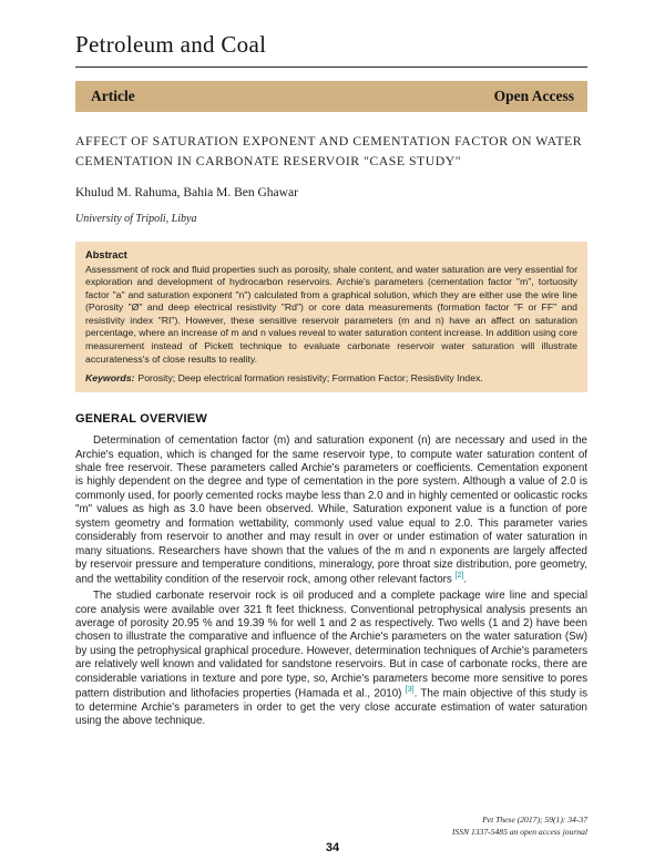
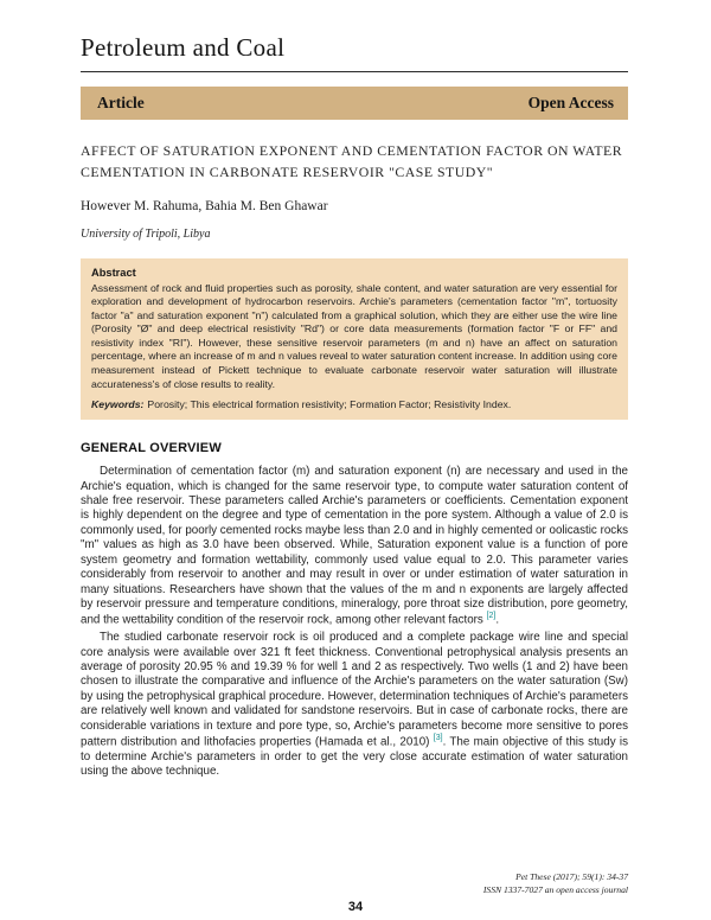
  Petroleum and Coal
  Article
  Open Access
  AFFECT OF SATURATION EXPONENT AND CEMENTATION FACTOR ON WATER CEMENTATION IN CARBONATE RESERVOIR "CASE STUDY"
- Khulud M. Rahuma, Bahia M. Ben Ghawar
+ However M. Rahuma, Bahia M. Ben Ghawar
  University of Tripoli, Libya
  Abstract
  Assessment of rock and fluid properties such as porosity, shale content, and water saturation are very essential for exploration and development of hydrocarbon reservoirs. Archie's parameters (cementation factor "m", tortuosity factor "a" and saturation exponent "n") calculated from a graphical solution, which they are either use the wire line (Porosity "Ø" and deep electrical resistivity "Rd") or core data measurements (formation factor "F or FF" and resistivity index "RI"). However, these sensitive reservoir parameters (m and n) have an affect on saturation percentage, where an increase of m and n values reveal to water saturation content increase. In addition using core measurement instead of Pickett technique to evaluate carbonate reservoir water saturation will illustrate accurateness's of close results to reality.
- Keywords: Porosity; Deep electrical formation resistivity; Formation Factor; Resistivity Index.
+ Keywords: Porosity; This electrical formation resistivity; Formation Factor; Resistivity Index.
  GENERAL OVERVIEW
  Determination of cementation factor (m) and saturation exponent (n) are necessary and used in the Archie's equation, which is changed for the same reservoir type, to compute water saturation content of shale free reservoir. These parameters called Archie's parameters or coefficients. Cementation exponent is highly dependent on the degree and type of cementation in the pore system. Although a value of 2.0 is commonly used, for poorly cemented rocks maybe less than 2.0 and in highly cemented or oolicastic rocks "m" values as high as 3.0 have been observed. While, Saturation exponent value is a function of pore system geometry and formation wettability, commonly used value equal to 2.0. This parameter varies considerably from reservoir to another and may result in over or under estimation of water saturation in many situations. Researchers have shown that the values of the m and n exponents are largely affected by reservoir pressure and temperature conditions, mineralogy, pore throat size distribution, pore geometry, and the wettability condition of the reservoir rock, among other relevant factors .
  The studied carbonate reservoir rock is oil produced and a complete package wire line and special core analysis were available over 321 ft feet thickness. Conventional petrophysical analysis presents an average of porosity 20.95 % and 19.39 % for well 1 and 2 as respectively. Two wells (1 and 2) have been chosen to illustrate the comparative and influence of the Archie's parameters on the water saturation (Sw) by using the petrophysical graphical procedure. However, determination techniques of Archie's parameters are relatively well known and validated for sandstone reservoirs. But in case of carbonate rocks, there are considerable variations in texture and pore type, so, Archie's parameters become more sensitive to pores pattern distribution and lithofacies properties (Hamada et al., 2010) . The main objective of this study is to determine Archie's parameters in order to get the very close accurate estimation of water saturation using the above technique.
  Pet These (2017); 59(1): 34-37
- ISSN 1337-5485 an open access journal
+ ISSN 1337-7027 an open access journal
  34
